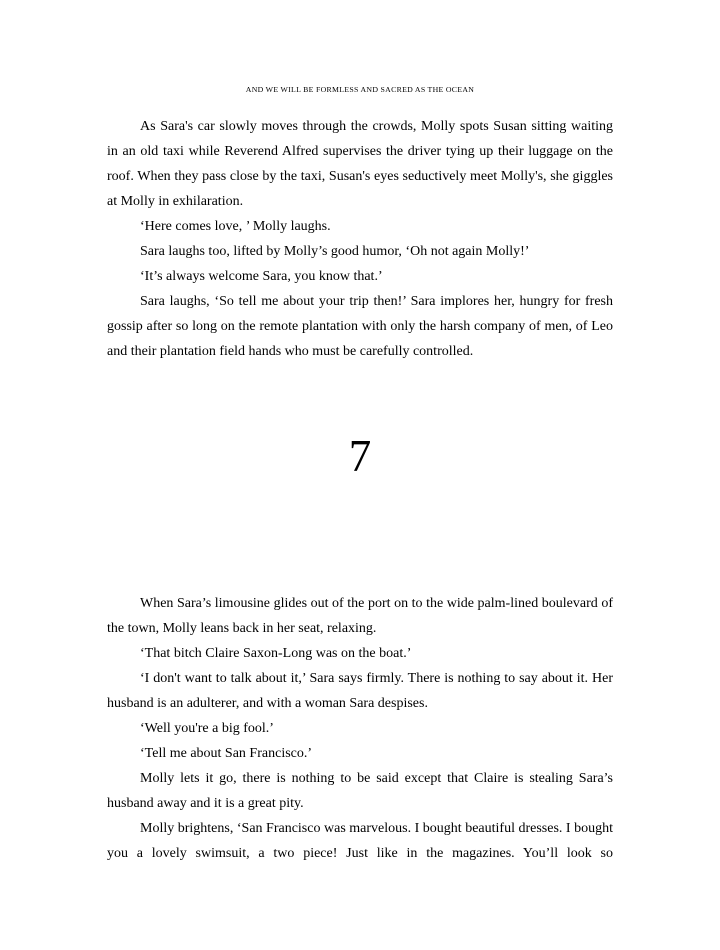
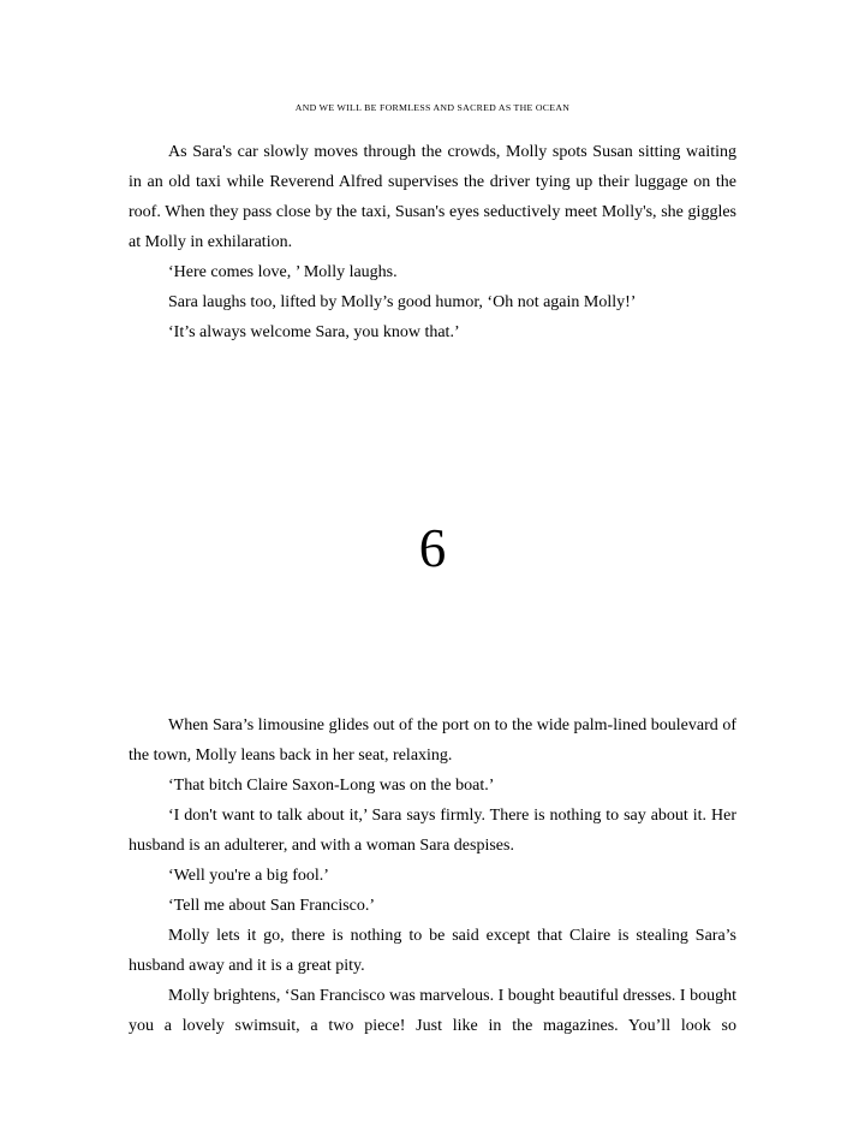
  AND WE WILL BE FORMLESS AND SACRED AS THE OCEAN
  As Sara's car slowly moves through the crowds, Molly spots Susan sitting waiting in an old taxi while Reverend Alfred supervises the driver tying up their luggage on the roof. When they pass close by the taxi, Susan's eyes seductively meet Molly's, she giggles at Molly in exhilaration.
  ‘Here comes love, ’ Molly laughs.
  Sara laughs too, lifted by Molly’s good humor, ‘Oh not again Molly!’
  ‘It’s always welcome Sara, you know that.’
- Sara laughs, ‘So tell me about your trip then!’ Sara implores her, hungry for fresh gossip after so long on the remote plantation with only the harsh company of men, of Leo and their plantation field hands who must be carefully controlled.
- 7
+ 6
  When Sara’s limousine glides out of the port on to the wide palm-lined boulevard of the town, Molly leans back in her seat, relaxing.
  ‘That bitch Claire Saxon-Long was on the boat.’
  ‘I don't want to talk about it,’ Sara says firmly. There is nothing to say about it. Her husband is an adulterer, and with a woman Sara despises.
  ‘Well you're a big fool.’
  ‘Tell me about San Francisco.’
  Molly lets it go, there is nothing to be said except that Claire is stealing Sara’s husband away and it is a great pity.
  Molly brightens, ‘San Francisco was marvelous. I bought beautiful dresses. I bought you a lovely swimsuit, a two piece! Just like in the magazines. You’ll look so
